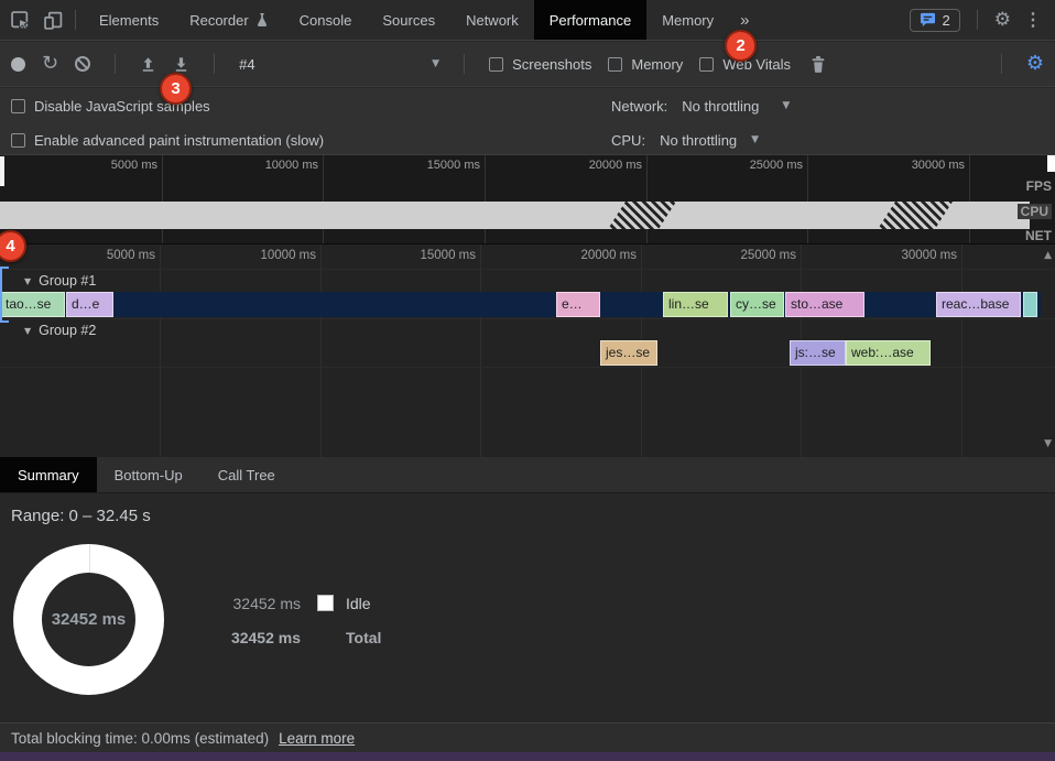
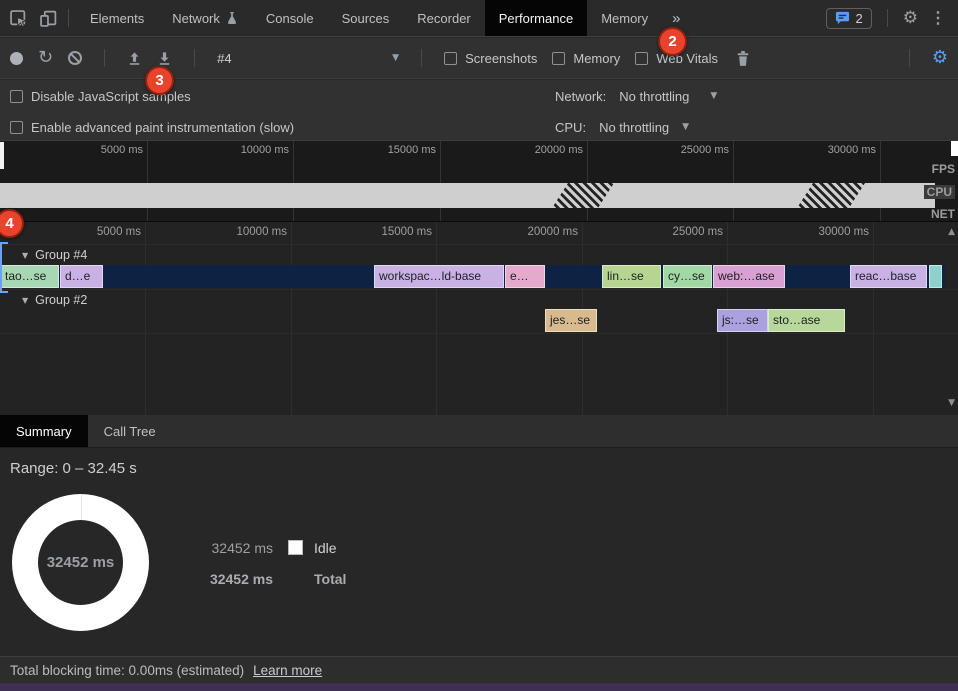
  Elements
- Recorder
+ Network
  Console
  Sources
- Network
+ Recorder
  Performance
  Memory
  »
  2
  ⚙
  ⋮
  ↻
  #4
  ▼
  Screenshots
  Memory
  Web Vitals
  ⚙
  Disable JavaScript samples
  Network:
  No throttling
  ▼
  Enable advanced paint instrumentation (slow)
  CPU:
  No throttling
  ▼
  FPS
  CPU
  NET
  5000 ms
  10000 ms
  15000 ms
  20000 ms
  25000 ms
  30000 ms
  ▲
  ▼
  5000 ms
  10000 ms
  15000 ms
  20000 ms
  25000 ms
  30000 ms
  ▼
- Group #1
+ Group #4
  tao…se
  d…e
+ workspac…ld-base
  e…
  lin…se
  cy…se
- sto…ase
+ web:…ase
  reac…base
  ▼
  Group #2
  jes…se
  js:…se
- web:…ase
+ sto…ase
  Summary
- Bottom-Up
  Call Tree
  Range: 0 – 32.45 s
  32452 ms
  32452 ms
  Idle
  32452 ms
  Total
  Total blocking time: 0.00ms (estimated)
  Learn more
  2
  3
  4
